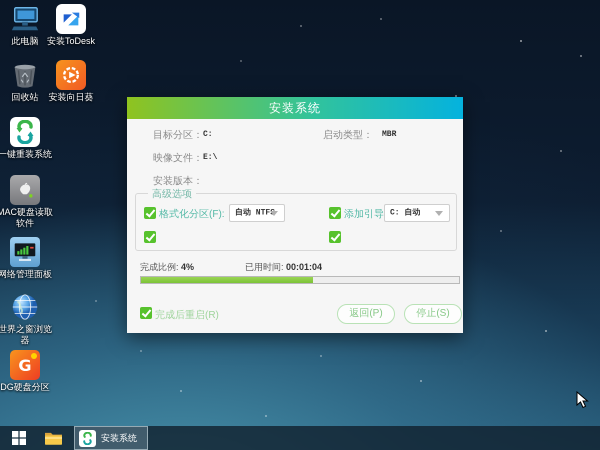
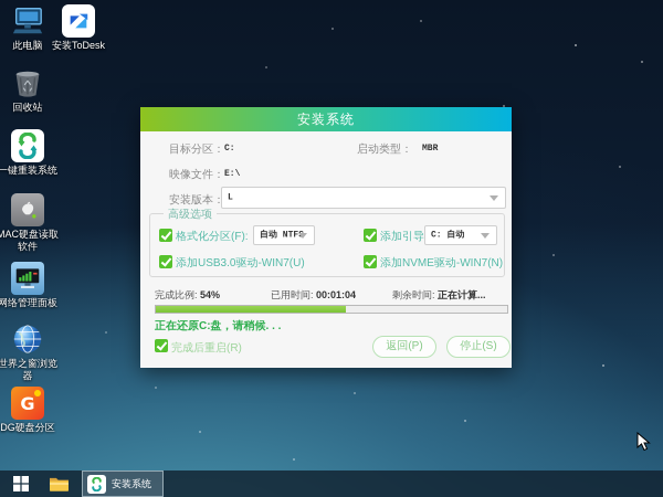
  此电脑
  安装ToDesk
  回收站
- 安装向日葵
  一键重装系统
  MAC硬盘读取软件
  网络管理面板
  世界之窗浏览器
  G
  DG硬盘分区
  安装系统
  目标分区：
  C:
  启动类型：
  MBR
  映像文件：
  E:\
  安装版本：
+ L
  高级选项
  格式化分区(F):
  自动 NTFS
  C: 自动
+ 添加USB3.0驱动-WIN7(U)
+ 添加NVME驱动-WIN7(N)
- 完成比例: 4%
+ 完成比例: 54%
  已用时间: 00:01:04
+ 剩余时间: 正在计算...
+ 正在还原C:盘，请稍候. . .
  完成后重启(R)
  返回(P)
  停止(S)
  安装系统
